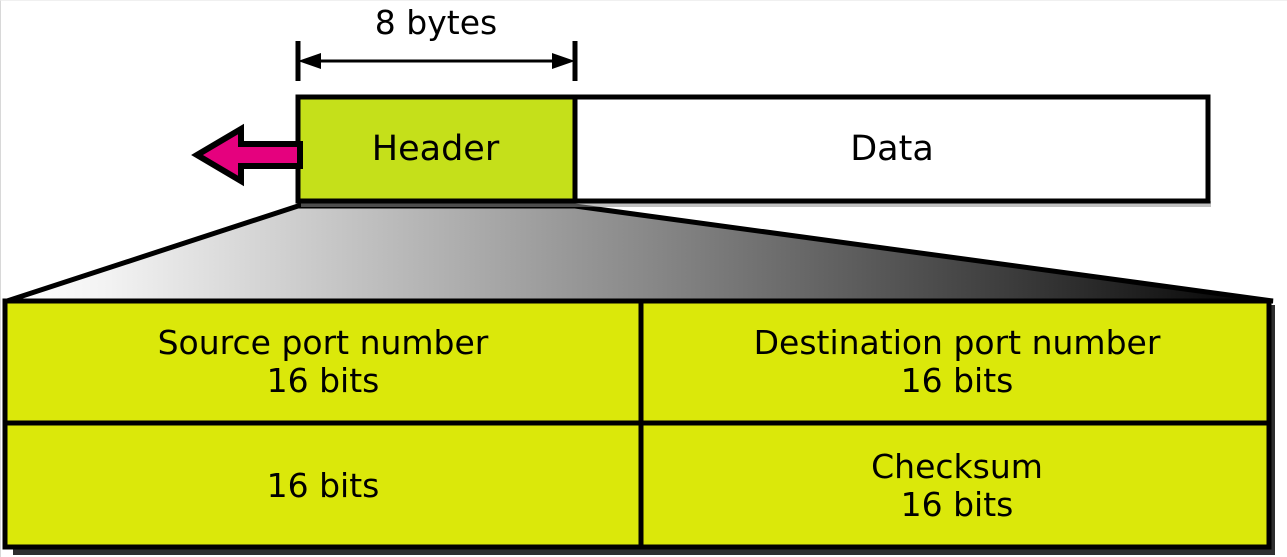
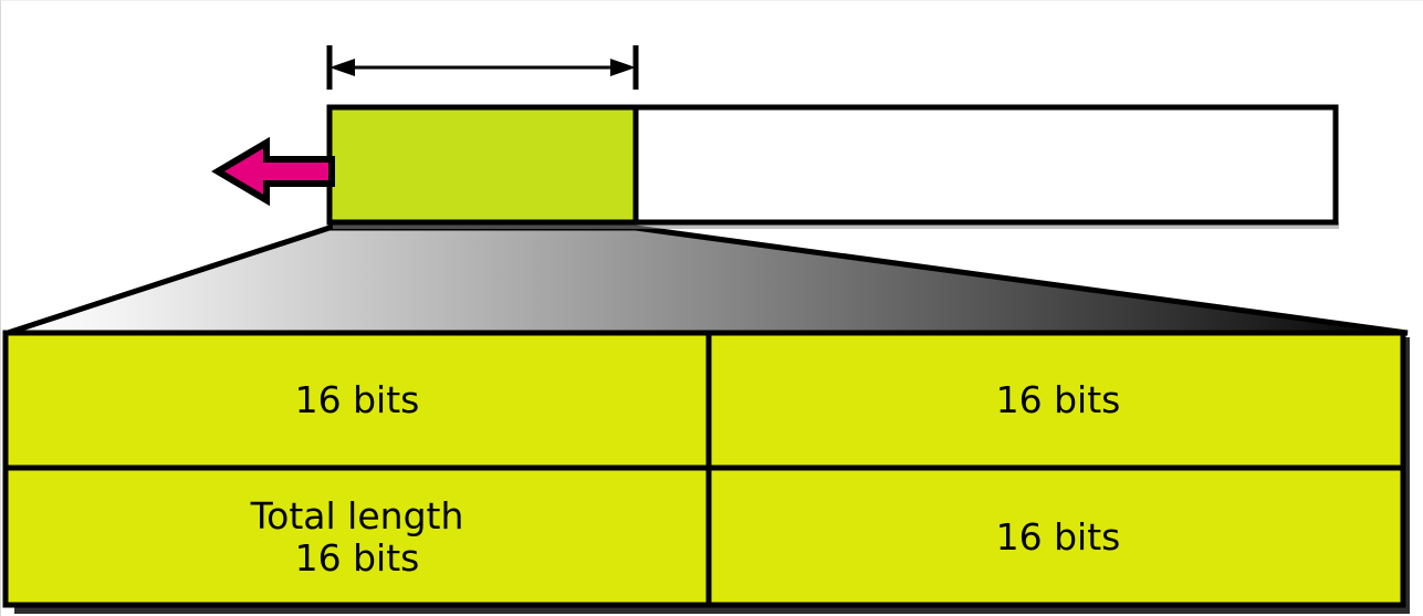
- 8 bytes
- Header
- Data
- Source port number
  16 bits
- Destination port number
  16 bits
+ Total length
  16 bits
- Checksum
  16 bits
